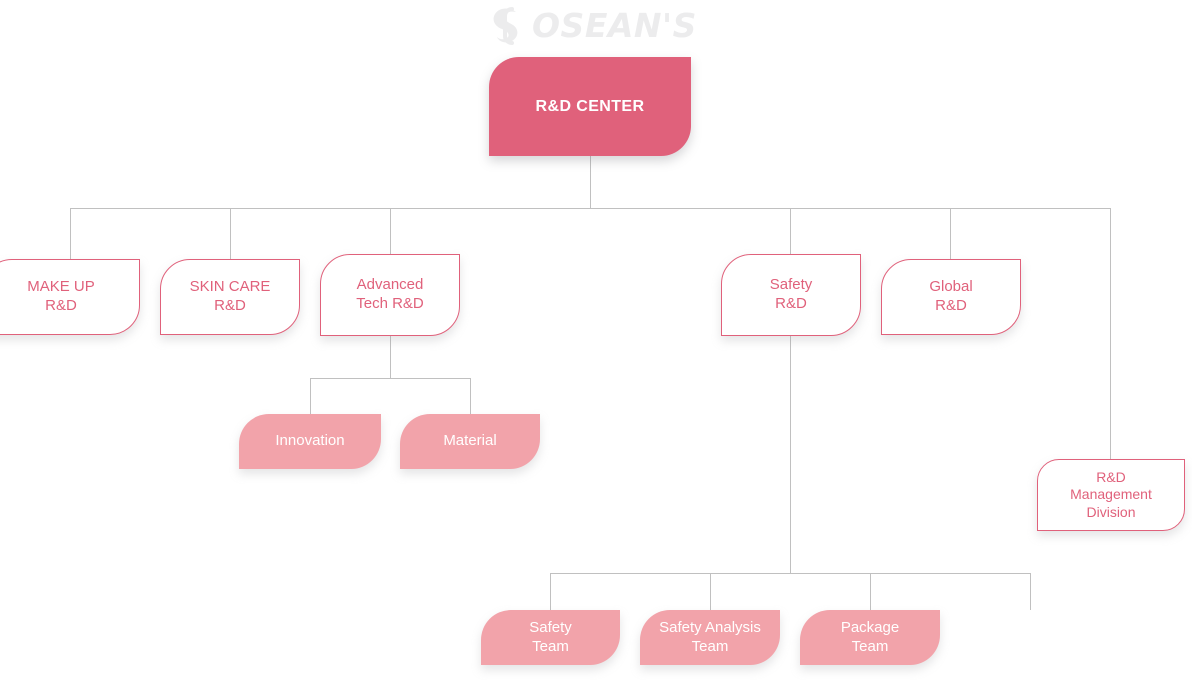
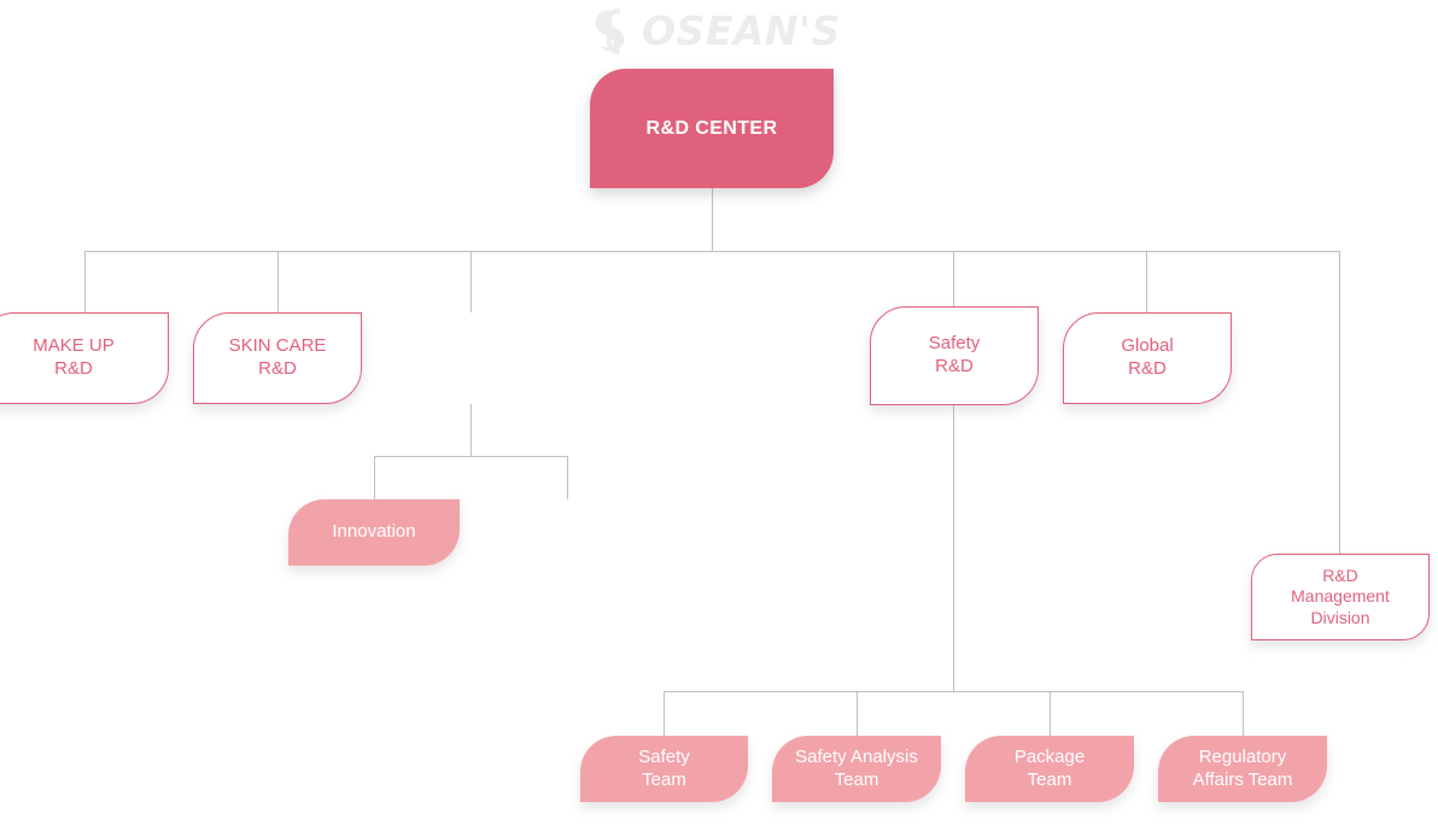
  R&D CENTER
  MAKE UP
  R&D
  SKIN CARE
  R&D
- Advanced
- Tech R&D
  Safety
  R&D
  Global
  R&D
  R&D
  Management
  Division
  Innovation
- Material
  Safety
  Team
  Safety Analysis
  Team
  Package
  Team
+ Regulatory
+ Affairs Team
